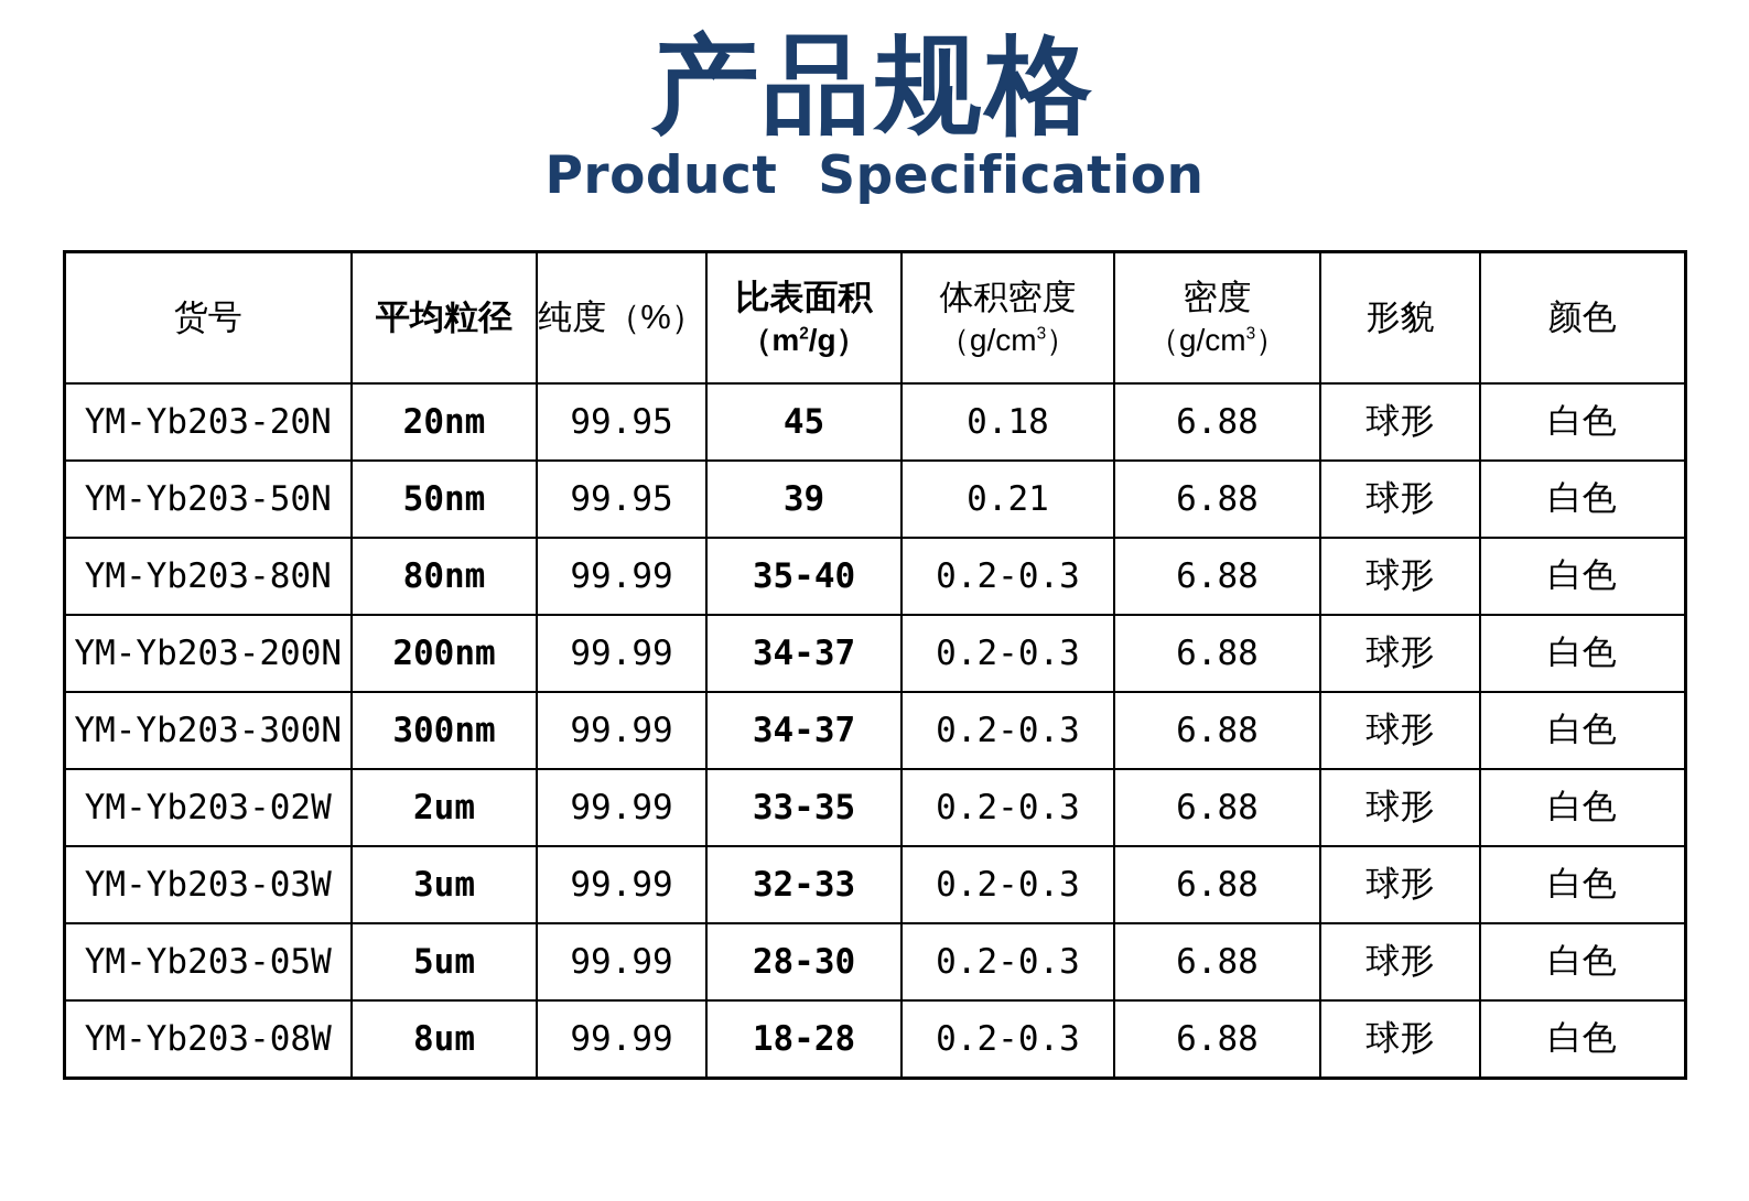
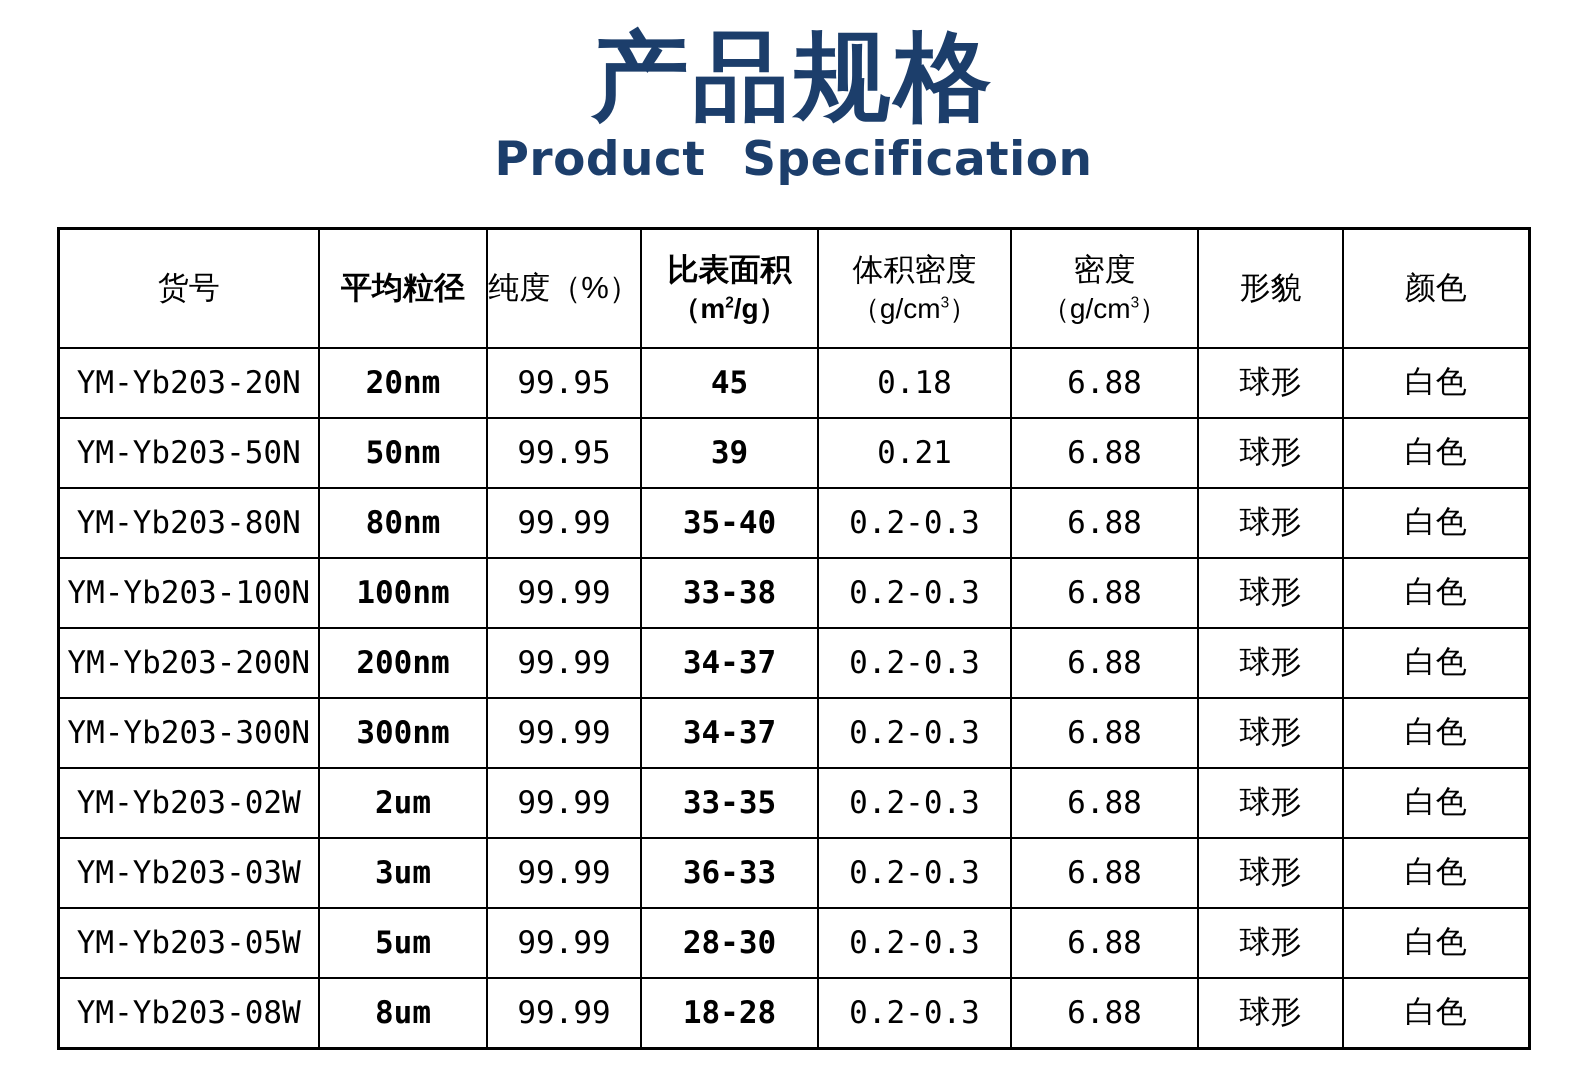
  产品规格
  Product Specification
  货号	平均粒径	纯度（%）	比表面积 （m2/g）	体积密度 （g/cm3）	密度 （g/cm3）	形貌	颜色
  YM-Yb203-20N	20nm	99.95	45	0.18	6.88	球形	白色
  YM-Yb203-50N	50nm	99.95	39	0.21	6.88	球形	白色
  YM-Yb203-80N	80nm	99.99	35-40	0.2-0.3	6.88	球形	白色
+ YM-Yb203-100N	100nm	99.99	33-38	0.2-0.3	6.88	球形	白色
  YM-Yb203-200N	200nm	99.99	34-37	0.2-0.3	6.88	球形	白色
  YM-Yb203-300N	300nm	99.99	34-37	0.2-0.3	6.88	球形	白色
  YM-Yb203-02W	2um	99.99	33-35	0.2-0.3	6.88	球形	白色
- YM-Yb203-03W	3um	99.99	32-33	0.2-0.3	6.88	球形	白色
+ YM-Yb203-03W	3um	99.99	36-33	0.2-0.3	6.88	球形	白色
  YM-Yb203-05W	5um	99.99	28-30	0.2-0.3	6.88	球形	白色
  YM-Yb203-08W	8um	99.99	18-28	0.2-0.3	6.88	球形	白色
